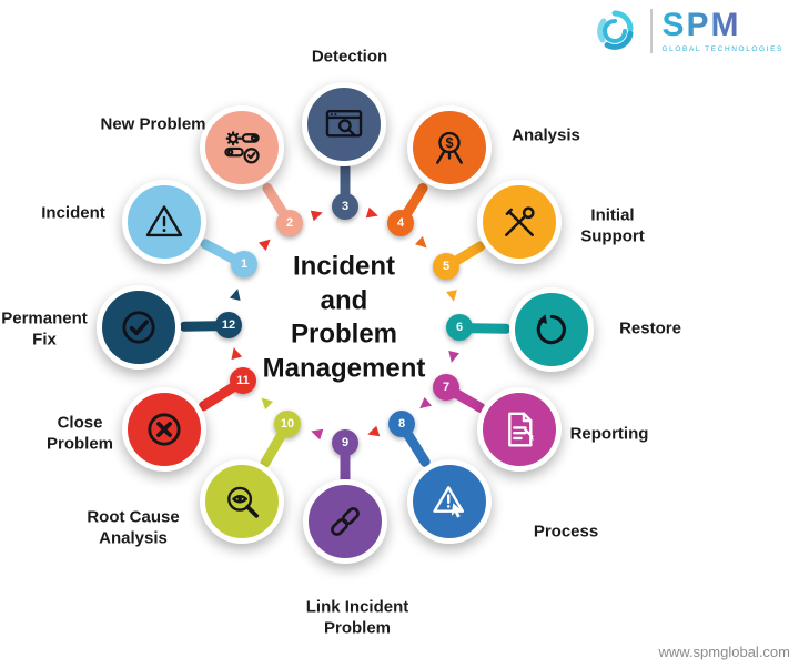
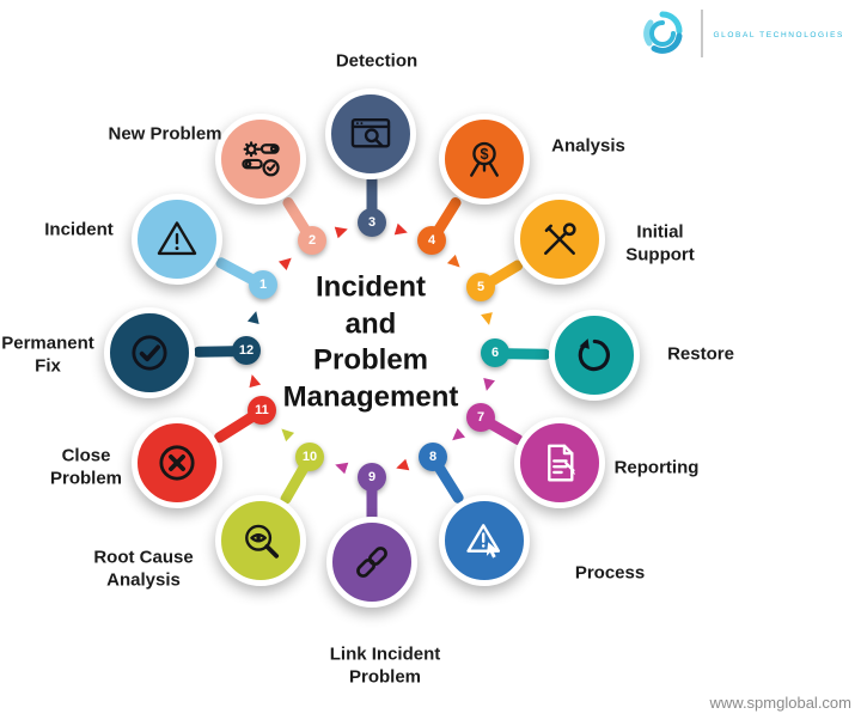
- SPM
  Incident
  and
  Problem
  Management
  1
  Incident
  2
  New Problem
  3
  Detection
  $
  4
  Analysis
  5
  Initial
  Support
  6
  Restore
  7
  Reporting
  8
  Process
  9
  Link Incident
  Problem
  10
  Root Cause
  Analysis
  11
  Close
  Problem
  12
  Permanent
  Fix
  www.spmglobal.com
